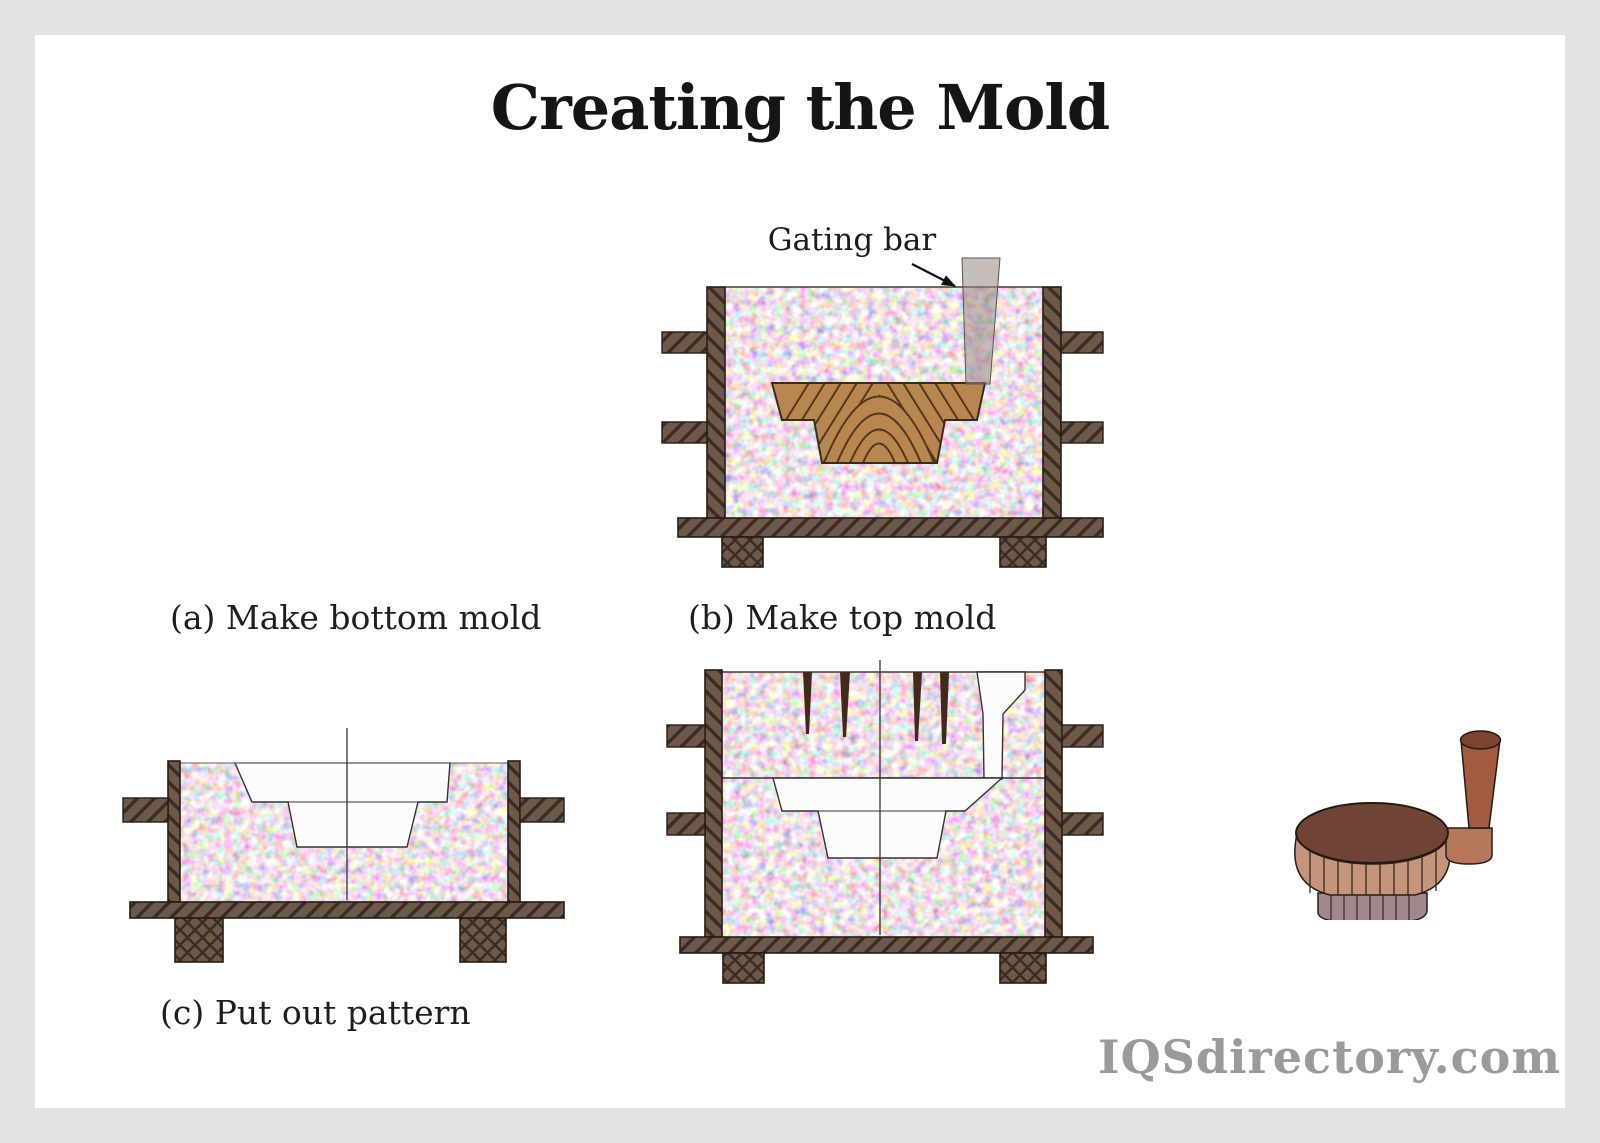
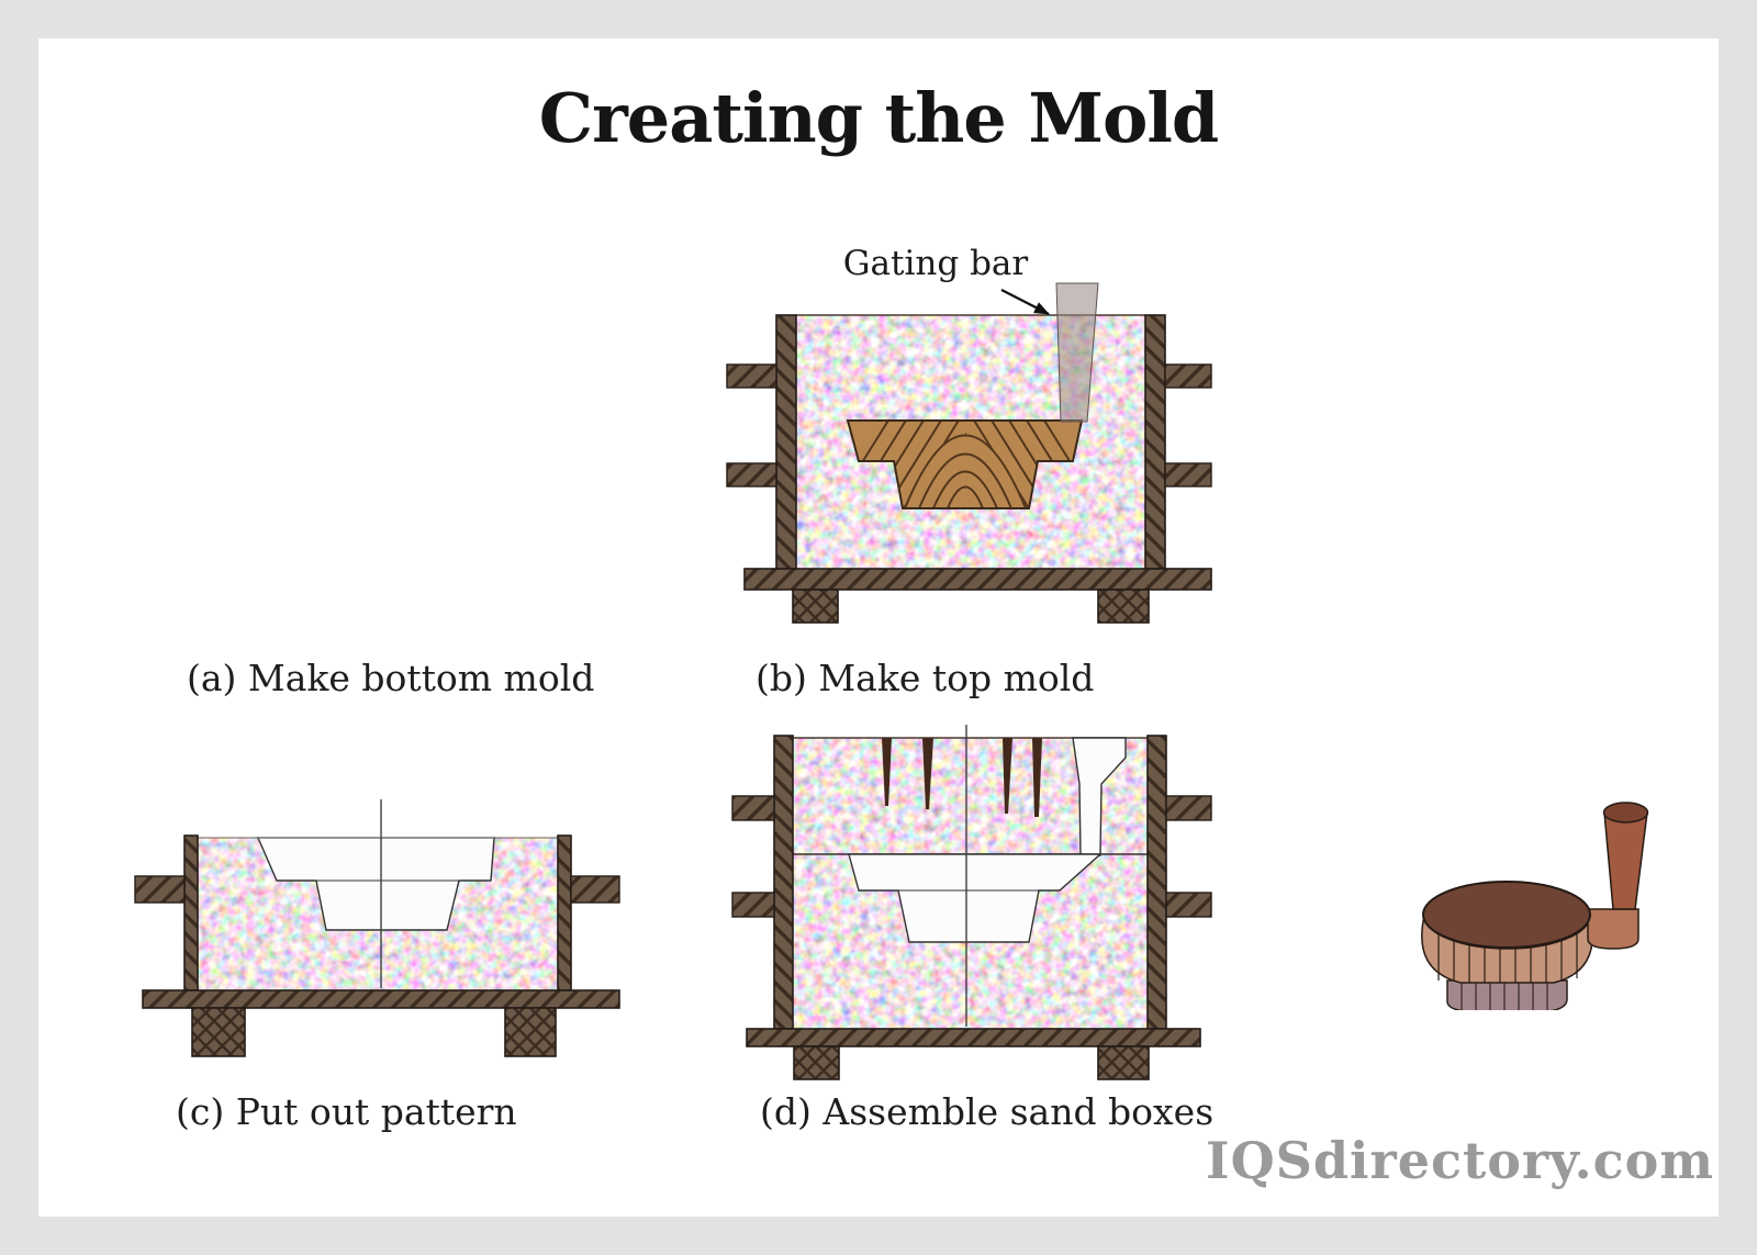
  Creating the Mold
  Gating bar
  (a) Make bottom mold
  (b) Make top mold
  (c) Put out pattern
+ (d) Assemble sand boxes
  IQSdirectory.com
